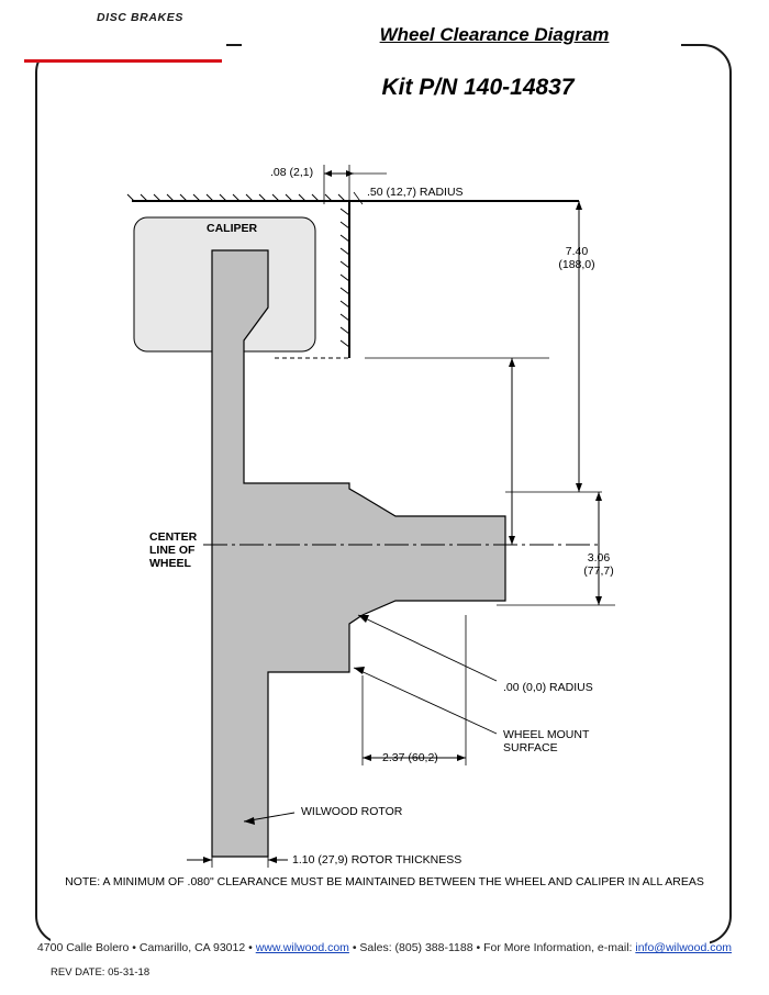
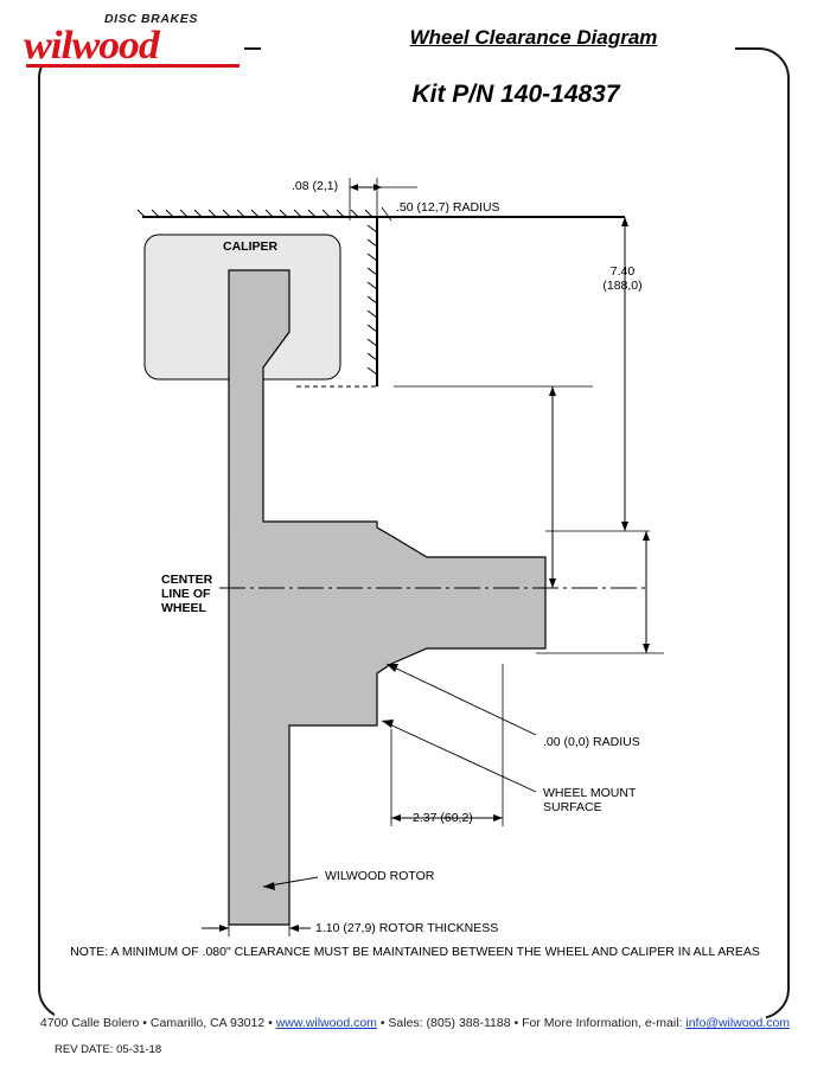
  DISC BRAKES
+ wilwood
  Wheel Clearance Diagram
  Kit P/N 140-14837
  CALIPER
  .08 (2,1)
  .50 (12,7) RADIUS
  7.40
  (188,0)
- 3.06
- (77,7)
  CENTER
  LINE OF
  WHEEL
  .00 (0,0) RADIUS
  WHEEL MOUNT
  SURFACE
  2.37 (60,2)
  WILWOOD ROTOR
  1.10 (27,9) ROTOR THICKNESS
  NOTE: A MINIMUM OF .080" CLEARANCE MUST BE MAINTAINED BETWEEN THE WHEEL AND CALIPER IN ALL AREAS
  4700 Calle Bolero • Camarillo, CA 93012 • www.wilwood.com • Sales: (805) 388-1188 • For More Information, e-mail: info@wilwood.com
  REV DATE: 05-31-18
